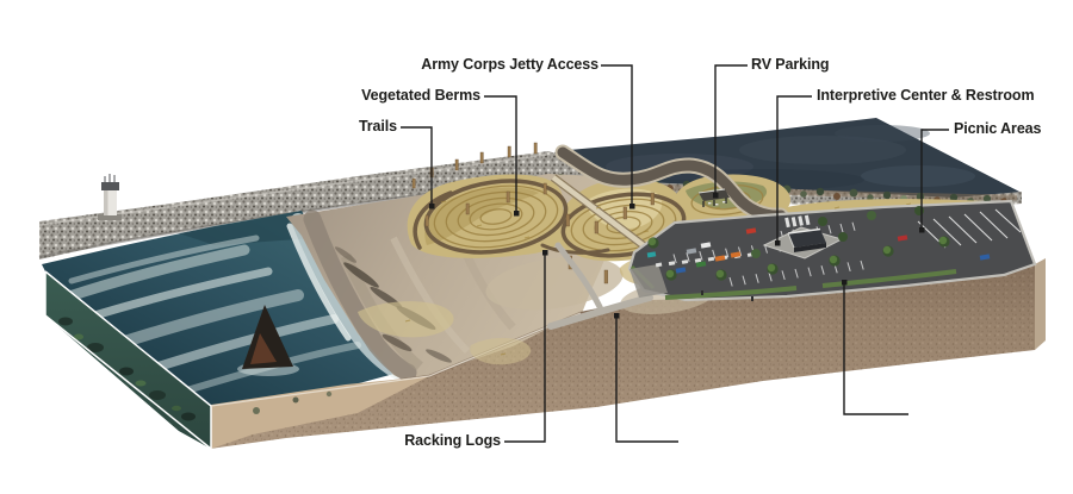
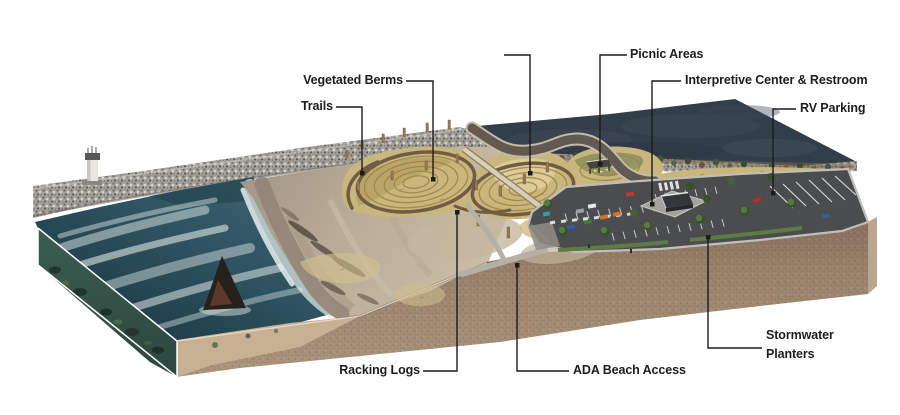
- Army Corps Jetty Access
  Vegetated Berms
  Trails
- RV Parking
+ Picnic Areas
  Interpretive Center & Restroom
- Picnic Areas
+ RV Parking
  Racking Logs
+ ADA Beach Access
+ Stormwater Planters
